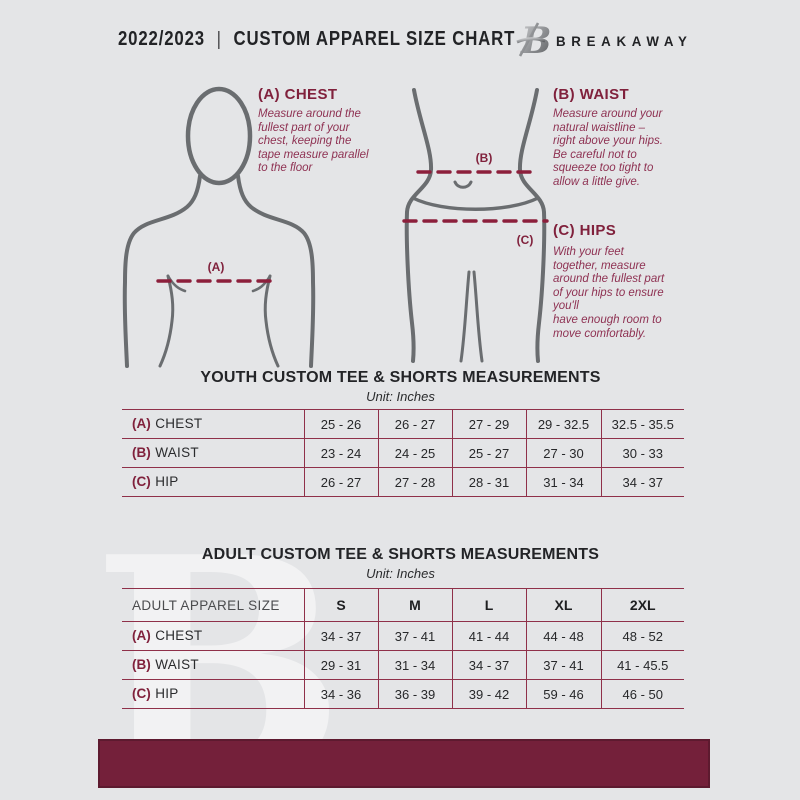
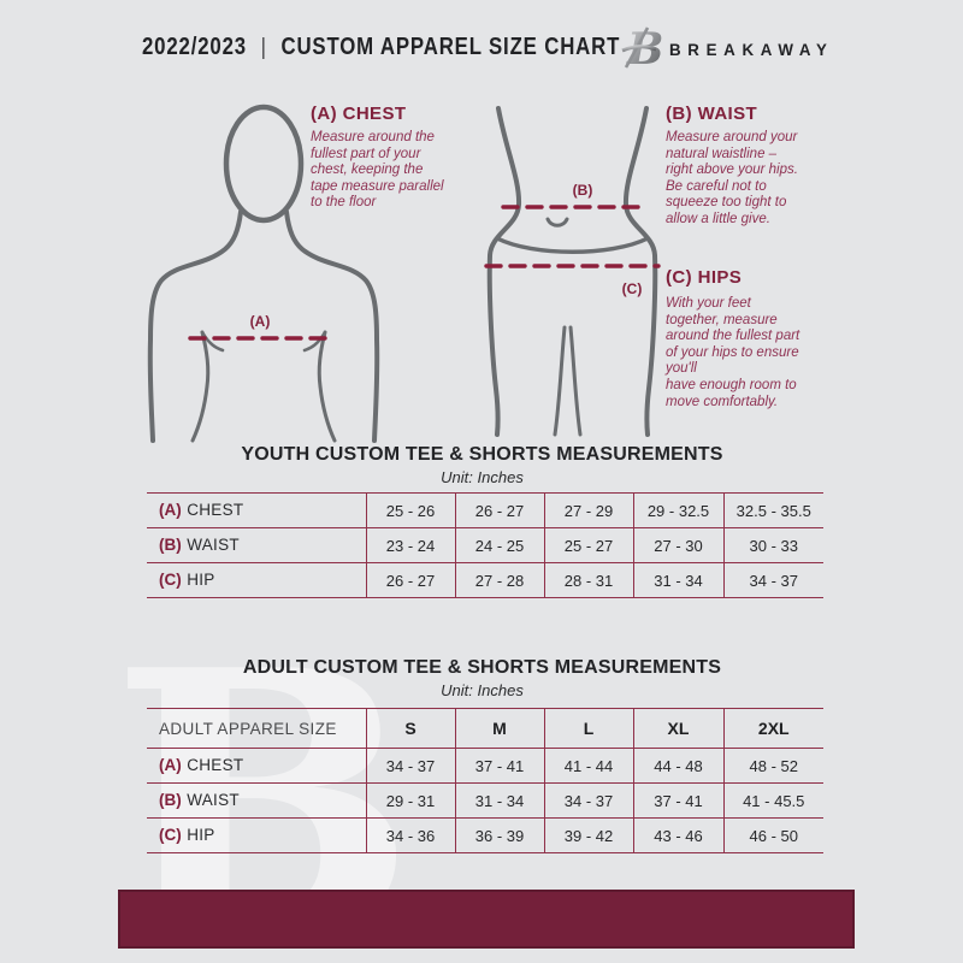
  B
  2022/2023
  |
  CUSTOM APPAREL SIZE CHART
  B
  BREAKAWAY
  (A)
  (B)
  (C)
  (A) CHEST
  Measure around the
  fullest part of your
  chest, keeping the
  tape measure parallel
  to the floor
  (B) WAIST
  Measure around your
  natural waistline –
  right above your hips.
  Be careful not to
  squeeze too tight to
  allow a little give.
  (C) HIPS
  With your feet
  together, measure
  around the fullest part
  of your hips to ensure
  you'll
  have enough room to
  move comfortably.
  YOUTH CUSTOM TEE & SHORTS MEASUREMENTS
  Unit: Inches
  (A) CHEST	25 - 26	26 - 27	27 - 29	29 - 32.5	32.5 - 35.5
  (B) WAIST	23 - 24	24 - 25	25 - 27	27 - 30	30 - 33
  (C) HIP	26 - 27	27 - 28	28 - 31	31 - 34	34 - 37
  ADULT CUSTOM TEE & SHORTS MEASUREMENTS
  Unit: Inches
  ADULT APPAREL SIZE	S	M	L	XL	2XL
  (A) CHEST	34 - 37	37 - 41	41 - 44	44 - 48	48 - 52
  (B) WAIST	29 - 31	31 - 34	34 - 37	37 - 41	41 - 45.5
- (C) HIP	34 - 36	36 - 39	39 - 42	59 - 46	46 - 50
+ (C) HIP	34 - 36	36 - 39	39 - 42	43 - 46	46 - 50
